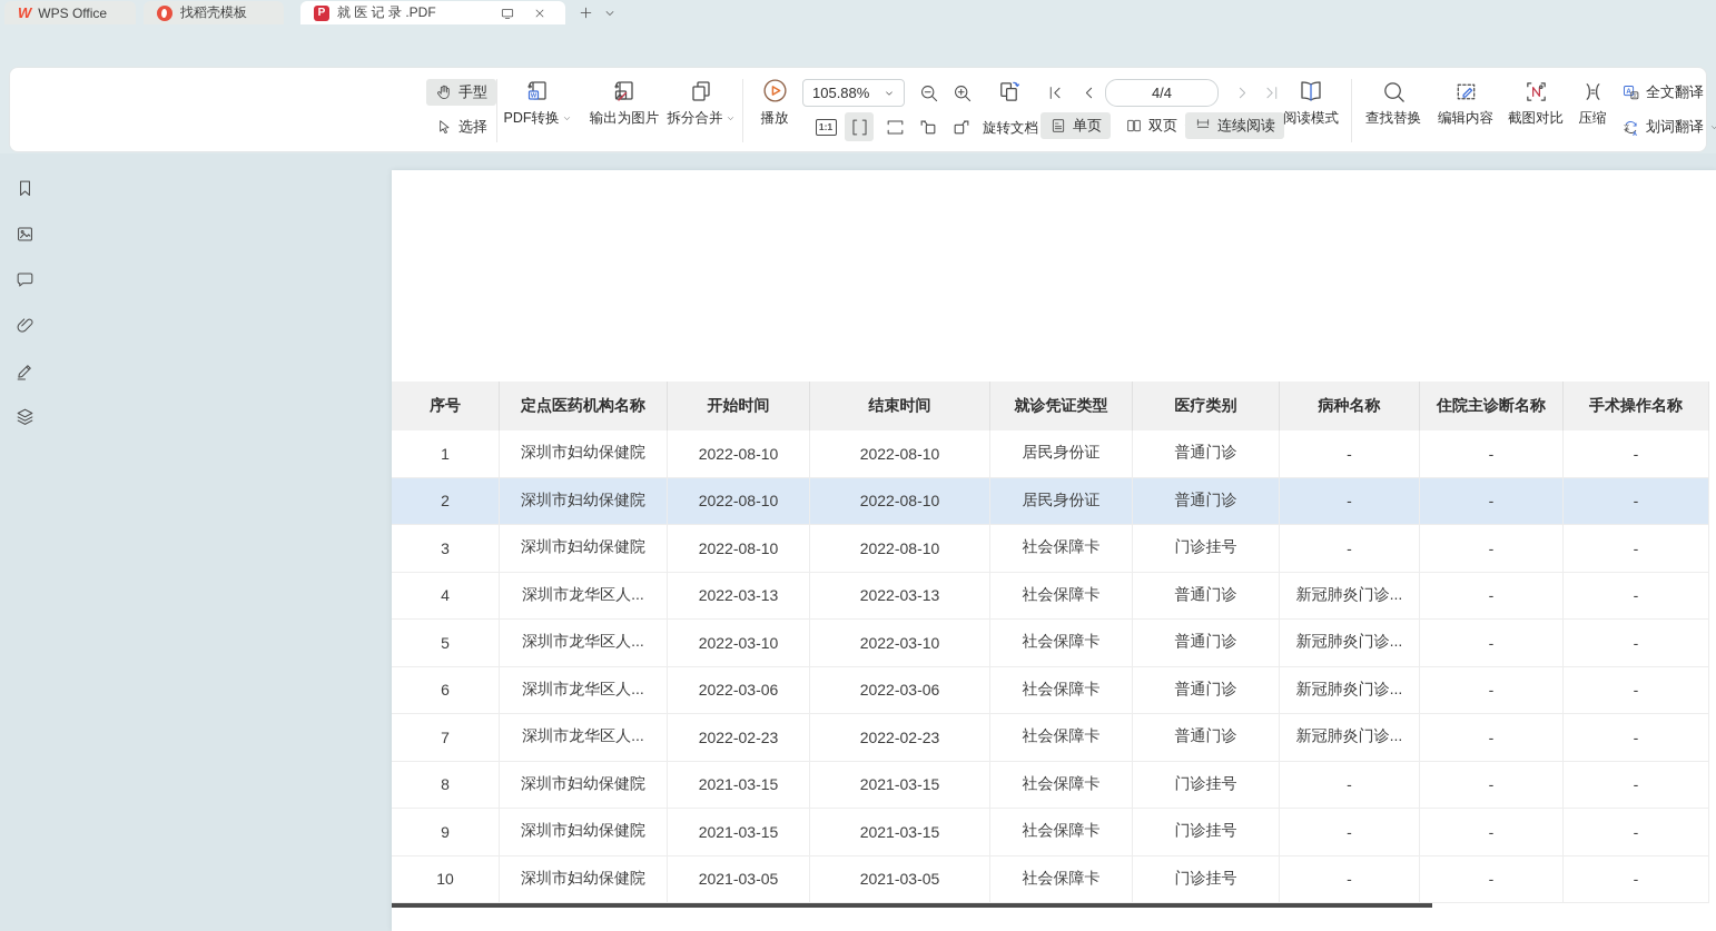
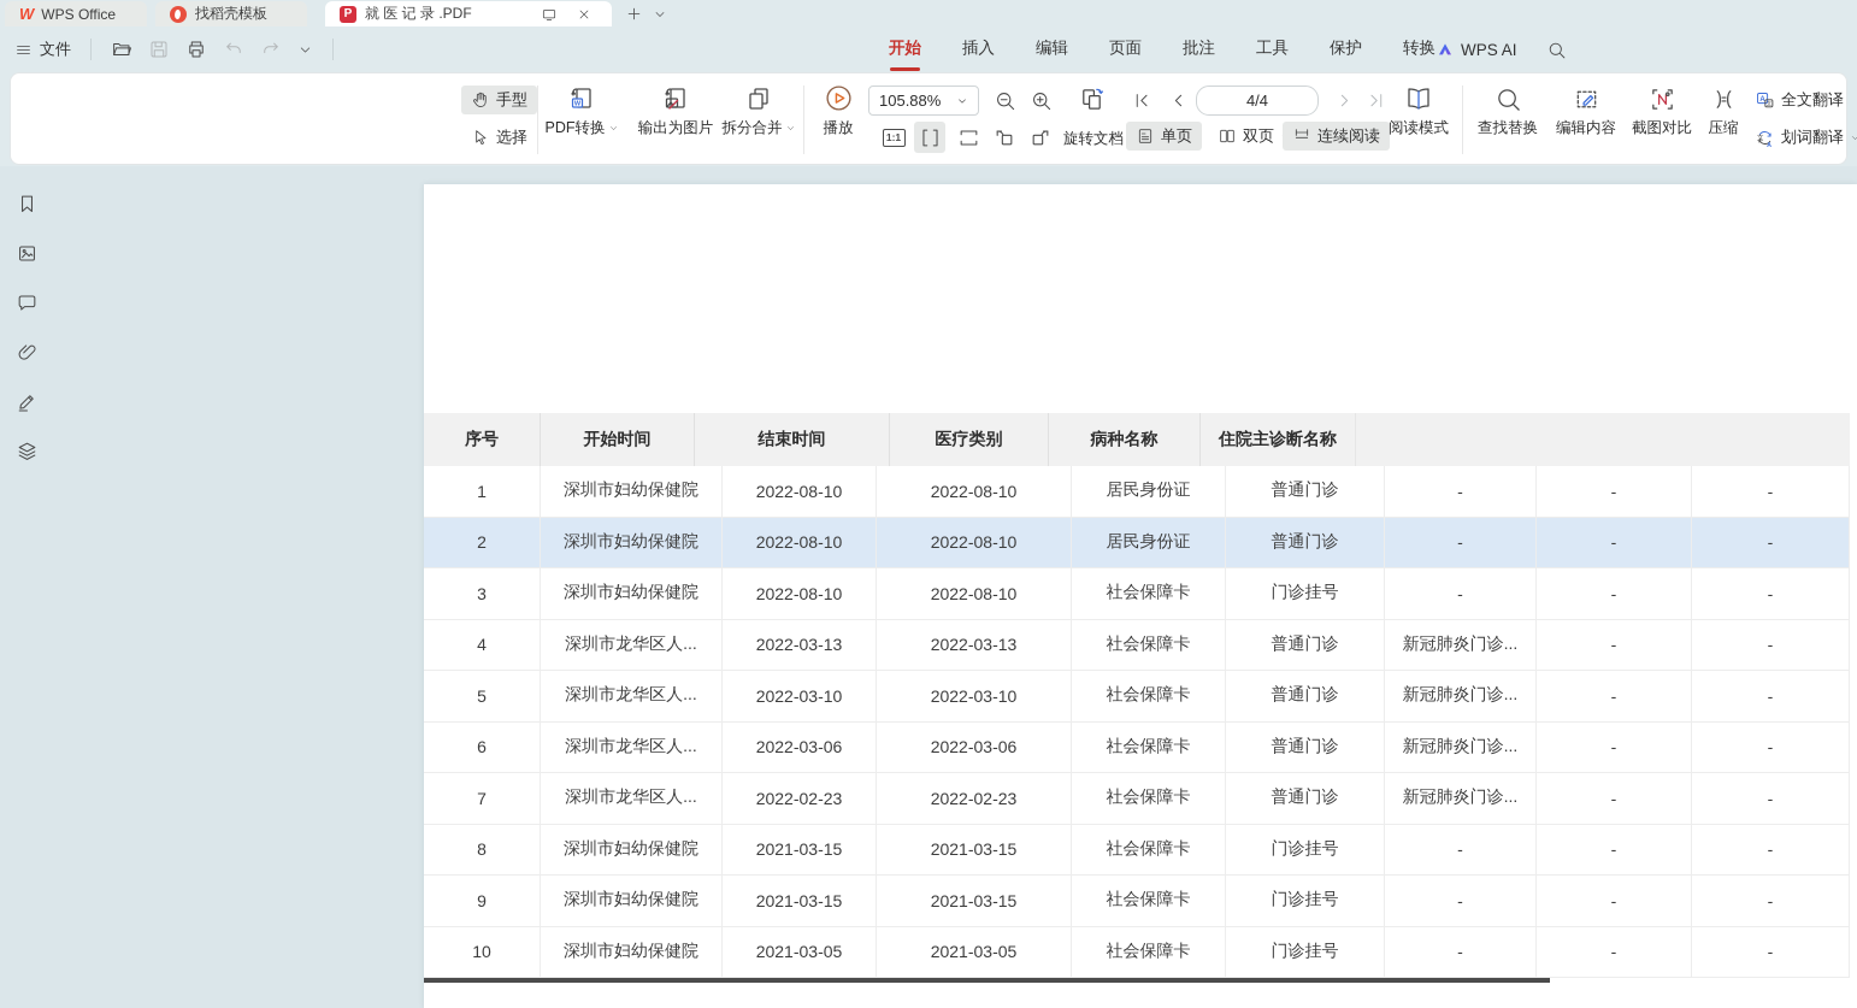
  W
  WPS Office
  找稻壳模板
  P
  就 医 记 录 .PDF
+ 文件
+ 开始
+ 插入
+ 编辑
+ 页面
+ 批注
+ 工具
+ 保护
+ 转换
+ WPS AI
  手型
  选择
  PDF转换
  输出为图片
  拆分合并
  播放
  105.88%
  1:1
  旋转文档
  4/4
  单页
  双页
  连续阅读
  阅读模式
  查找替换
  编辑内容
  截图对比
  压缩
  全文翻译
  划词翻译
  序号
- 定点医药机构名称
  开始时间
  结束时间
- 就诊凭证类型
  医疗类别
  病种名称
  住院主诊断名称
- 手术操作名称
  1
  深圳市妇幼保健院
  2022-08-10
  2022-08-10
  居民身份证
  普通门诊
  -
  -
  -
  2
  深圳市妇幼保健院
  2022-08-10
  2022-08-10
  居民身份证
  普通门诊
  -
  -
  -
  3
  深圳市妇幼保健院
  2022-08-10
  2022-08-10
  社会保障卡
  门诊挂号
  -
  -
  -
  4
  深圳市龙华区人...
  2022-03-13
  2022-03-13
  社会保障卡
  普通门诊
  新冠肺炎门诊...
  -
  -
  5
  深圳市龙华区人...
  2022-03-10
  2022-03-10
  社会保障卡
  普通门诊
  新冠肺炎门诊...
  -
  -
  6
  深圳市龙华区人...
  2022-03-06
  2022-03-06
  社会保障卡
  普通门诊
  新冠肺炎门诊...
  -
  -
  7
  深圳市龙华区人...
  2022-02-23
  2022-02-23
  社会保障卡
  普通门诊
  新冠肺炎门诊...
  -
  -
  8
  深圳市妇幼保健院
  2021-03-15
  2021-03-15
  社会保障卡
  门诊挂号
  -
  -
  -
  9
  深圳市妇幼保健院
  2021-03-15
  2021-03-15
  社会保障卡
  门诊挂号
  -
  -
  -
  10
  深圳市妇幼保健院
  2021-03-05
  2021-03-05
  社会保障卡
  门诊挂号
  -
  -
  -
